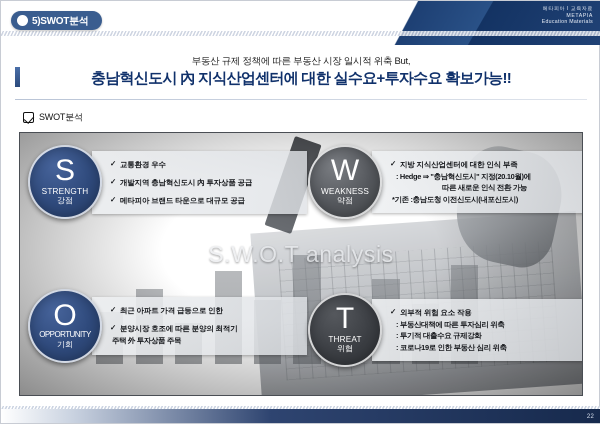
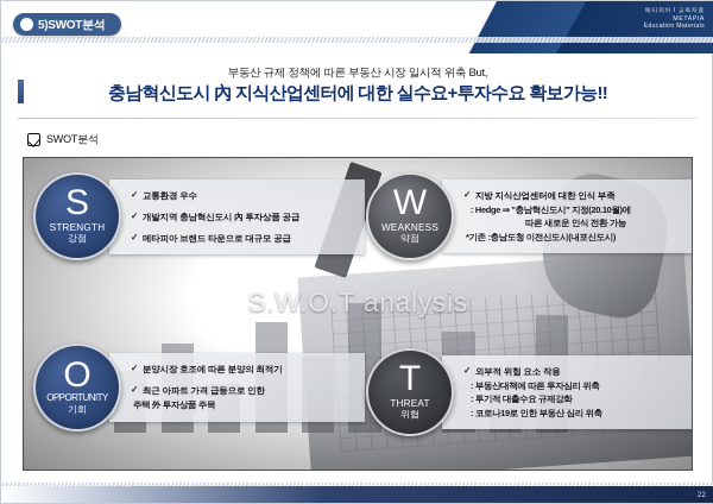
  5)SWOT분석
  부동산 규제 정책에 따른 부동산 시장 일시적 위축 But,
  충남혁신도시 內 지식산업센터에 대한 실수요+투자수요 확보가능!!
  SWOT분석
  S.W.O.T analysis
  S
  STRENGTH
  강점
  ✓
  교통환경 우수
  ✓
  개발지역 충남혁신도시 內 투자상품 공급
  ✓
  메타피아 브랜드 타운으로 대규모 공급
  W
  WEAKNESS
  약점
  ✓
  지방 지식산업센터에 대한 인식 부족
  : Hedge ⇒ "충남혁신도시" 지정(20.10월)에
  따른 새로운 인식 전환 가능
  *기존 :충남도청 이전신도시(내포신도시)
  O
  OPPORTUNITY
  기회
  ✓
- 최근 아파트 가격 급등으로 인한
+ 분양시장 호조에 따른 분양의 최적기
  ✓
- 분양시장 호조에 따른 분양의 최적기
+ 최근 아파트 가격 급등으로 인한
  주택 外 투자상품 주목
  T
  THREAT
  위협
  ✓
  외부적 위험 요소 작용
  : 부동산대책에 따른 투자심리 위축
  : 투기적 대출수요 규제강화
  : 코로나19로 인한 부동산 심리 위축
